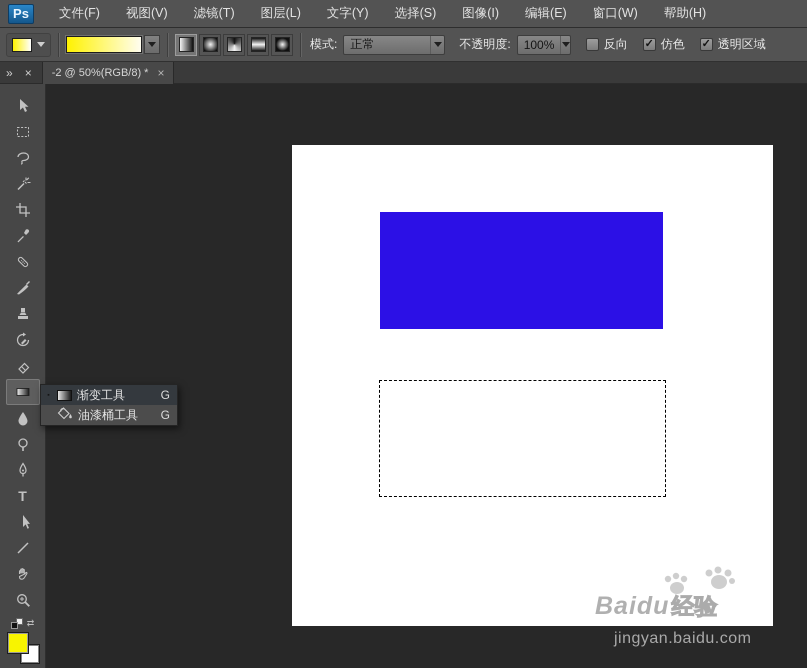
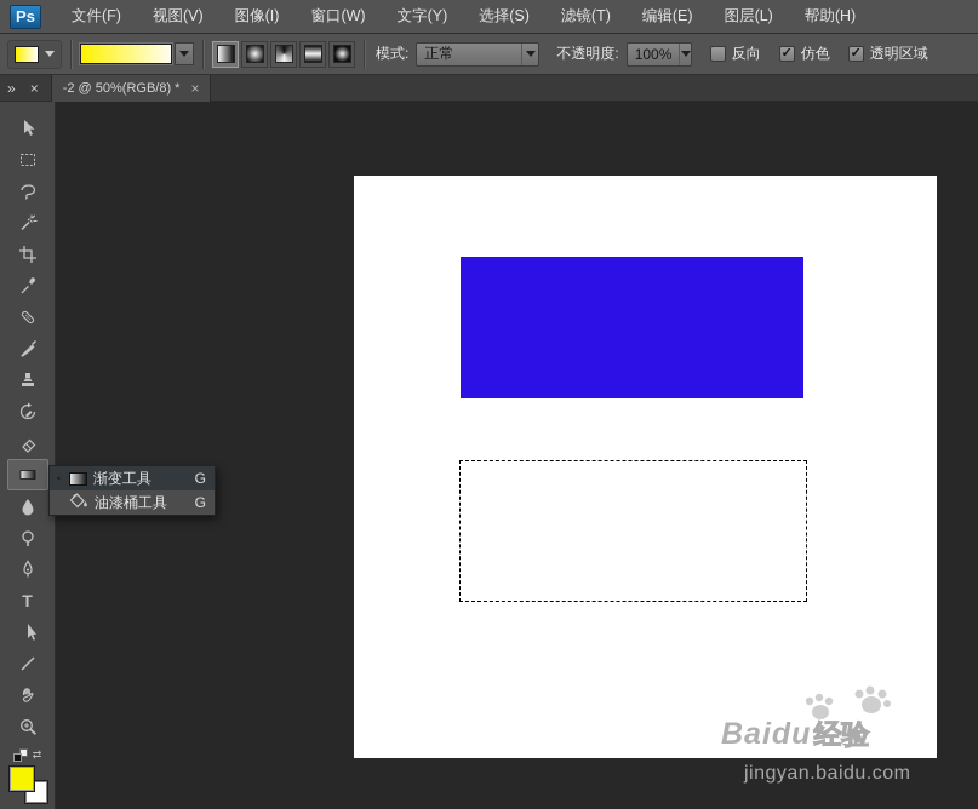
  Ps
  文件(F)
  视图(V)
- 滤镜(T)
+ 图像(I)
- 图层(L)
+ 窗口(W)
  文字(Y)
  选择(S)
- 图像(I)
+ 滤镜(T)
  编辑(E)
- 窗口(W)
+ 图层(L)
  帮助(H)
  模式:
  正常
  不透明度:
  100%
  反向
  ✓
  仿色
  ✓
  透明区域
  »
  ×
  -2 @ 50%(RGB/8) *
  ×
  T
  ⇄
  Baidu经验
  jingyan.baidu.com
  渐变工具
  G
  油漆桶工具
  G
